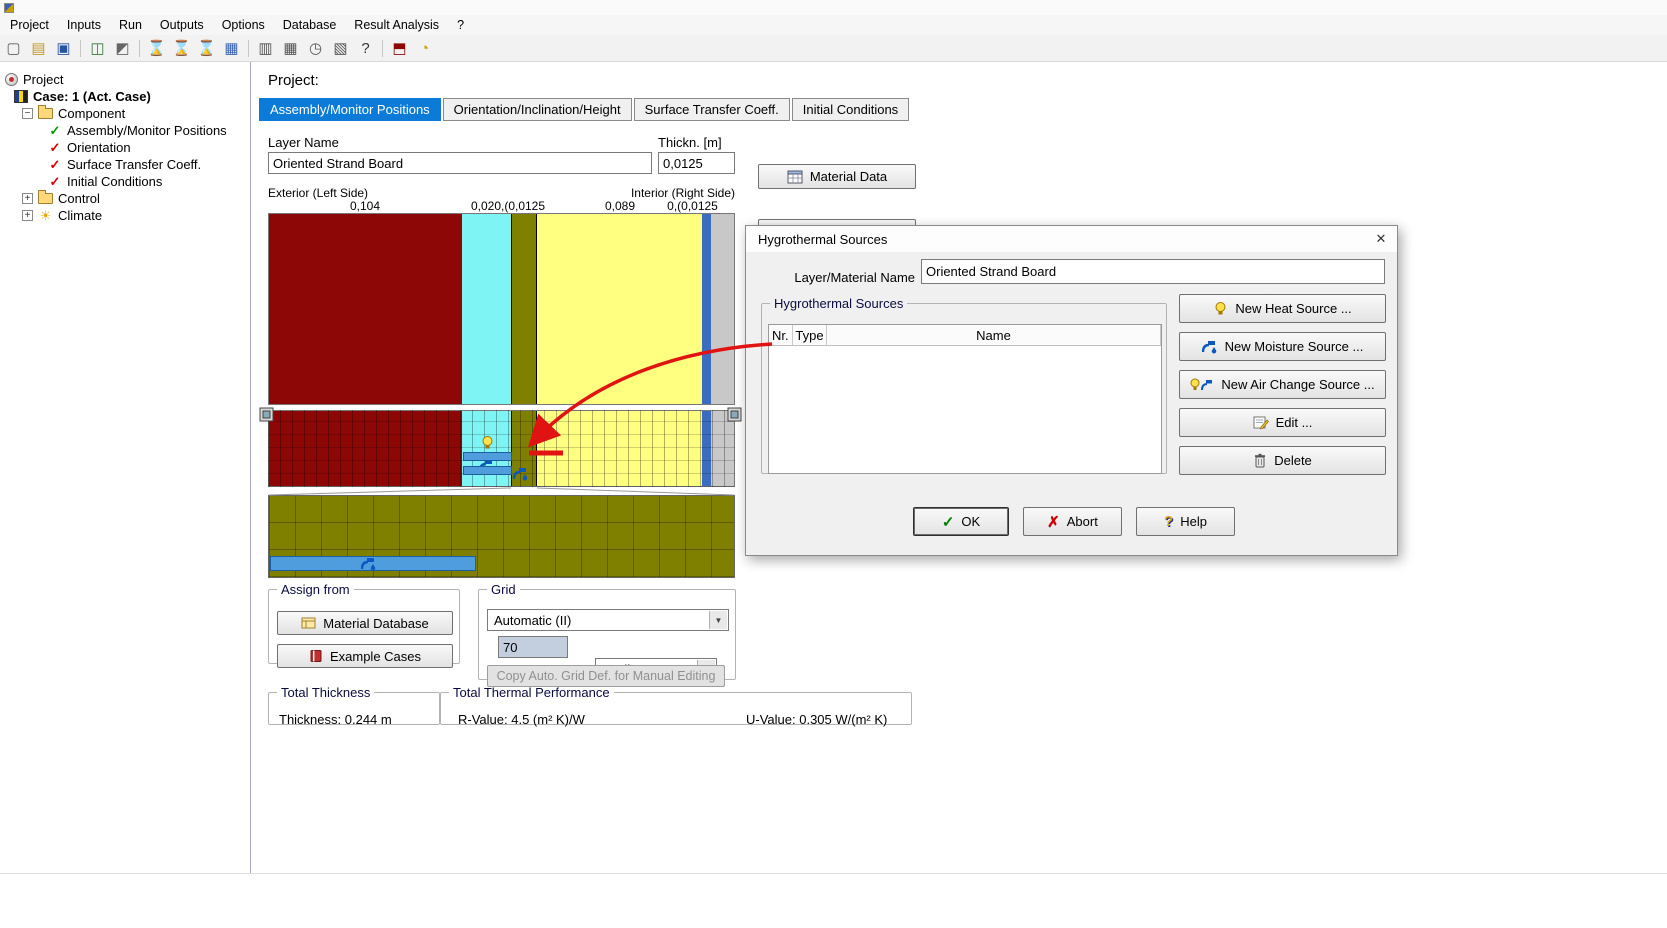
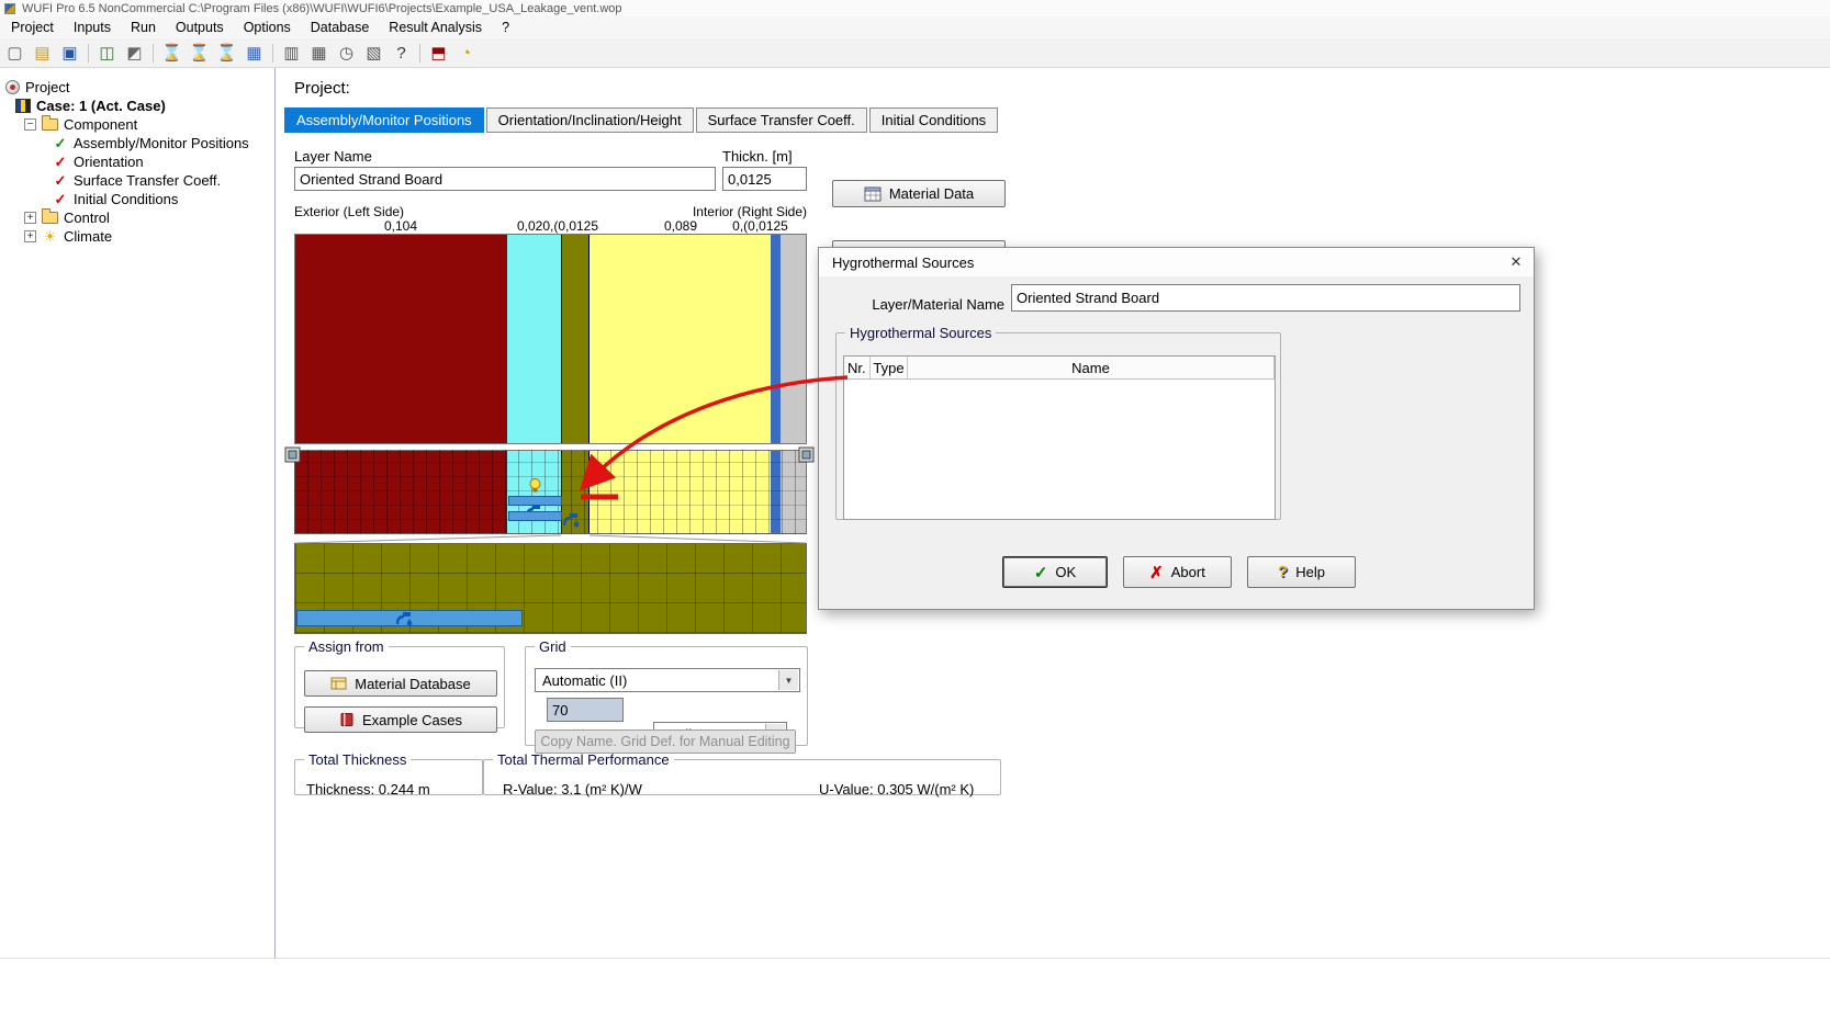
+ WUFI Pro 6.5 NonCommercial C:\Program Files (x86)\WUFI\WUFI6\Projects\Example_USA_Leakage_vent.wop
  Project
  Inputs
  Run
  Outputs
  Options
  Database
  Result Analysis
  ?
  ▢
  ▤
  ▣
  ◫
  ◩
  ⌛
  ⌛
  ⌛
  ▦
  ▥
  ▦
  ◷
  ▧
  ?
  ⬒
  ◔
  Project
  Case: 1 (Act. Case)
  −
  Component
  ✓
  Assembly/Monitor Positions
  ✓
  Orientation
  ✓
  Surface Transfer Coeff.
  ✓
  Initial Conditions
  +
  Control
  +
  ☀
  Climate
  Project:
  Assembly/Monitor Positions
  Orientation/Inclination/Height
  Surface Transfer Coeff.
  Initial Conditions
  Layer Name
  Thickn. [m]
  Oriented Strand Board
  0,0125
  Material Data
  Exterior (Left Side)
  Interior (Right Side)
  0,104
  0,020,(0,0125
  0,089
  0,(0,0125
  Assign from
  Material Database
  Example Cases
  Grid
  Automatic (II)
  ▼
  70
- Copy Auto. Grid Def. for Manual Editing
+ Copy Name. Grid Def. for Manual Editing
  Total Thickness
  Thickness: 0.244 m
  Total Thermal Performance
- R-Value: 4.5 (m² K)/W
+ R-Value: 3.1 (m² K)/W
  U-Value: 0.305 W/(m² K)
  Hygrothermal Sources
  ✕
  Layer/Material Name
  Oriented Strand Board
  Hygrothermal Sources
  Nr.
  Type
  Name
- New Heat Source ...
- New Moisture Source ...
- New Air Change Source ...
- Edit ...
- Delete
  ✓
  OK
  ✗
  Abort
  ?
  Help
